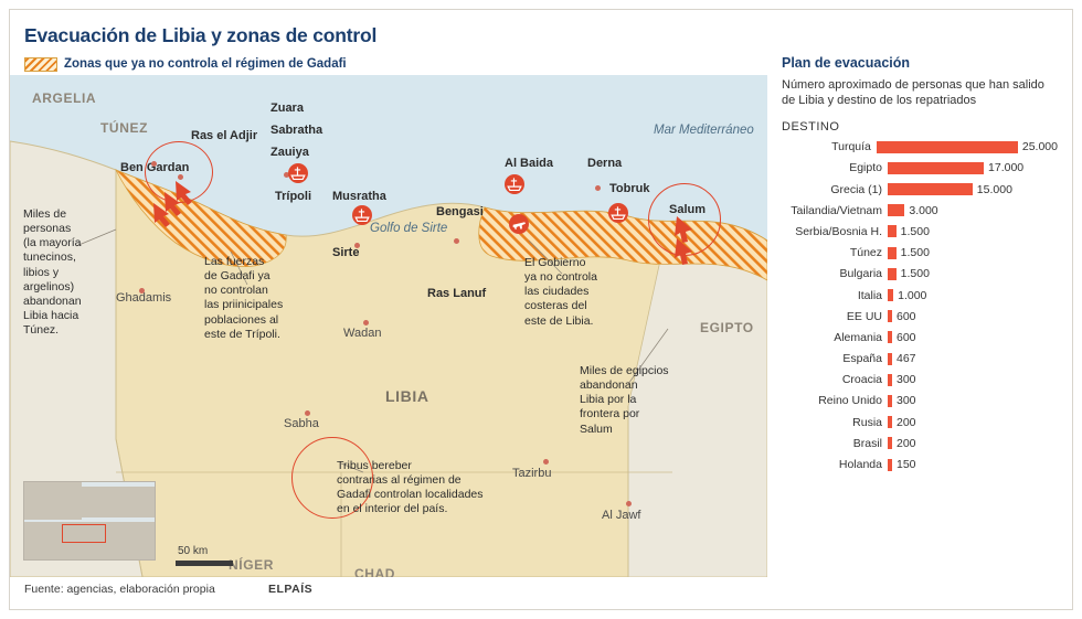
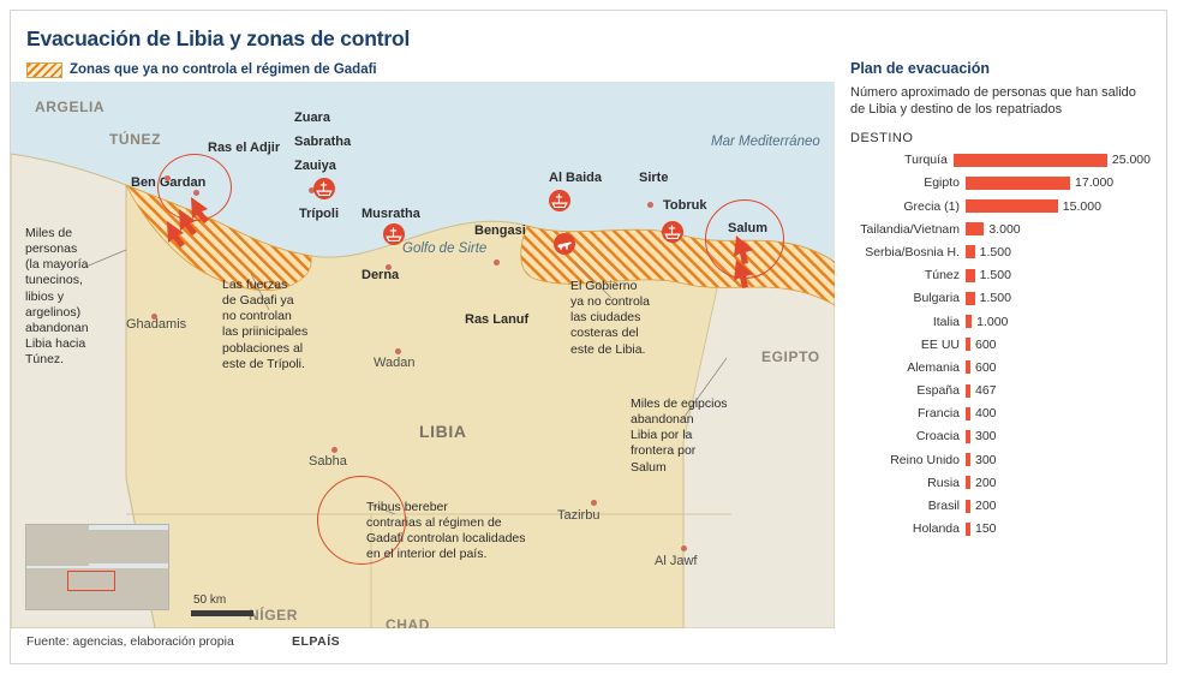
  Evacuación de Libia y zonas de control
  Zonas que ya no controla el régimen de Gadafi
  ARGELIA
  TÚNEZ
  EGIPTO
  LIBIA
  NÍGER
  CHAD
  Mar Mediterráneo
  Golfo de Sirte
  Ras el Adjir
  Ben Gardan
  Zuara
  Sabratha
  Zauiya
  Trípoli
  Musratha
- Sirte
+ Derna
  Bengasi
  Al Baida
- Derna
+ Sirte
  Tobruk
  Salum
  Ras Lanuf
  Ghadamis
  Wadan
  Sabha
  Tazirbu
  Al Jawf
  Miles de
  personas
  (la mayoría
  tunecinos,
  libios y
  argelinos)
  abandonan
  Libia hacia
  Túnez.
  Las fuerzas
  de Gadafi ya
  no controlan
  las priinicipales
  poblaciones al
  este de Trípoli.
  El Gobierno
  ya no controla
  las ciudades
  costeras del
  este de Libia.
  Miles de egipcios
  abandonan
  Libia por la
  frontera por
  Salum
  Tribus bereber
  contrarias al régimen de
  Gadafi controlan localidades
  en el interior del país.
  50 km
  Plan de evacuación
  Número aproximado de personas que han salido de Libia y destino de los repatriados
  DESTINO
  Turquía
  25.000
  Egipto
  17.000
  Grecia (1)
  15.000
  Tailandia/Vietnam
  3.000
  Serbia/Bosnia H.
  1.500
  Túnez
  1.500
  Bulgaria
  1.500
  Italia
  1.000
  EE UU
  600
  Alemania
  600
  España
  467
+ Francia
+ 400
  Croacia
  300
  Reino Unido
  300
  Rusia
  200
  Brasil
  200
  Holanda
  150
  Fuente: agencias, elaboración propia
  ELPAÍS
